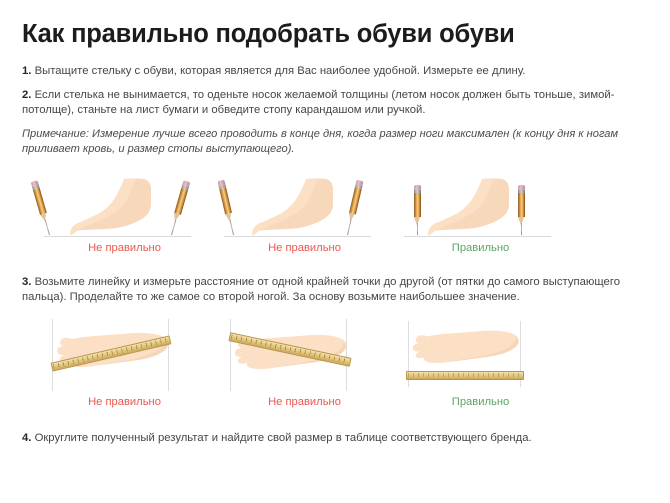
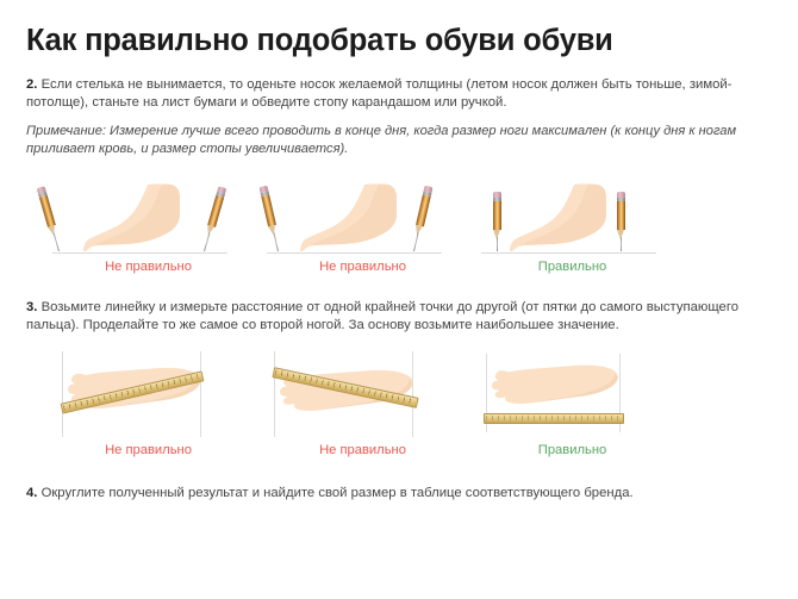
  Как правильно подобрать обуви обуви
- 1. Вытащите стельку с обуви, которая является для Вас наиболее удобной. Измерьте ее длину.
  2. Если стелька не вынимается, то оденьте носок желаемой толщины (летом носок должен быть тоньше, зимой-потолще), станьте на лист бумаги и обведите стопу карандашом или ручкой.
- Примечание: Измерение лучше всего проводить в конце дня, когда размер ноги максимален (к концу дня к ногам приливает кровь, и размер стопы выступающего).
+ Примечание: Измерение лучше всего проводить в конце дня, когда размер ноги максимален (к концу дня к ногам приливает кровь, и размер стопы увеличивается).
  Не правильно
  Не правильно
  Правильно
  3. Возьмите линейку и измерьте расстояние от одной крайней точки до другой (от пятки до самого выступающего пальца). Проделайте то же самое со второй ногой. За основу возьмите наибольшее значение.
  Не правильно
  Не правильно
  Правильно
  4. Округлите полученный результат и найдите свой размер в таблице соответствующего бренда.
